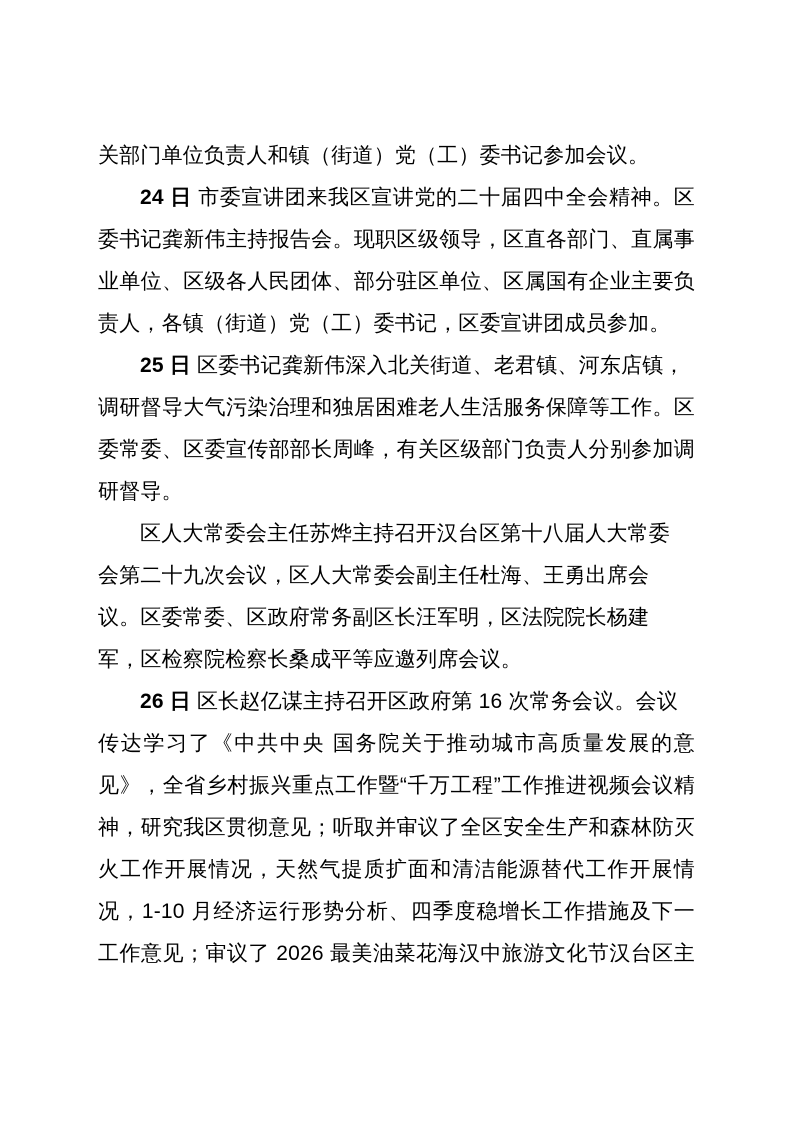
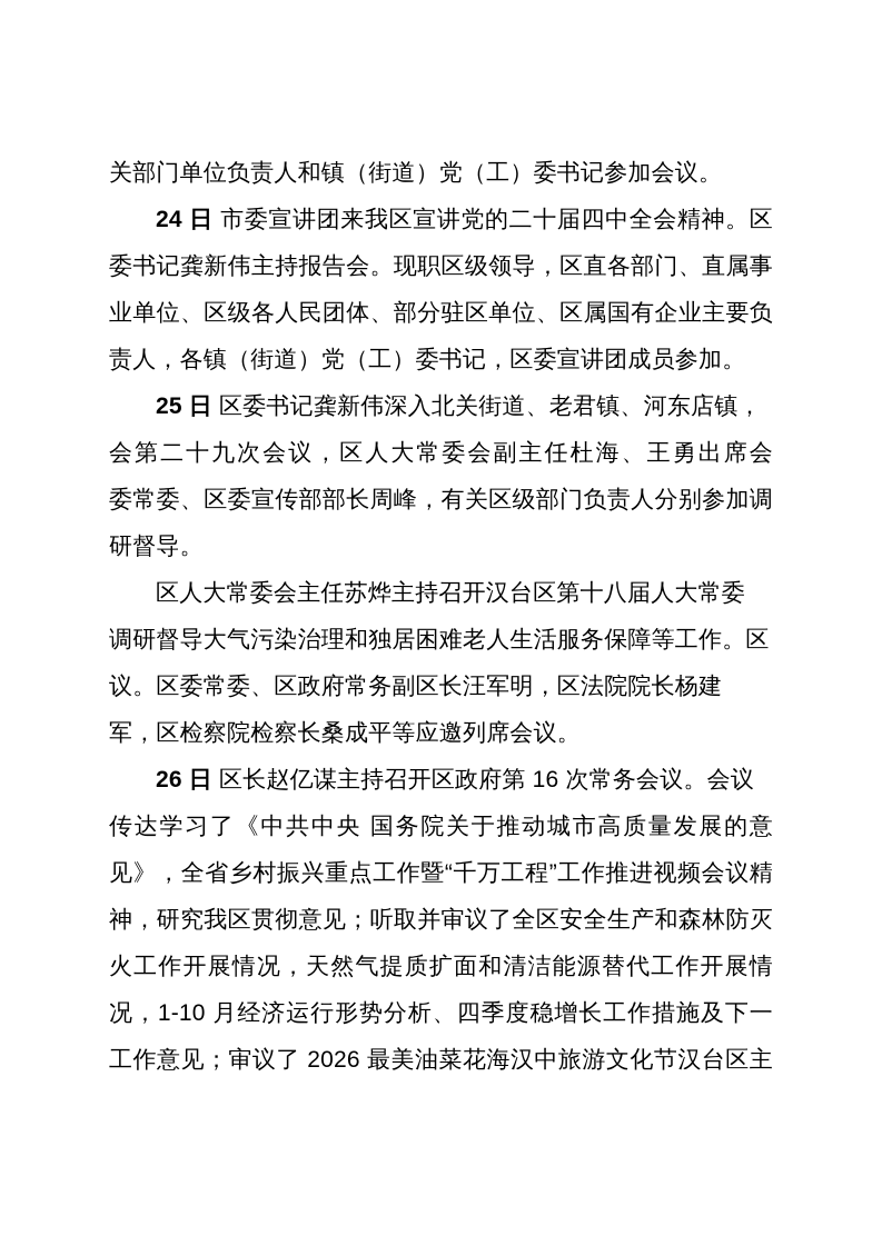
  关部门单位负责人和镇（街道）党（工）委书记参加会议。
  24 日 市委宣讲团来我区宣讲党的二十届四中全会精神。区
  委书记龚新伟主持报告会。现职区级领导，区直各部门、直属事
  业单位、区级各人民团体、部分驻区单位、区属国有企业主要负
  责人，各镇（街道）党（工）委书记，区委宣讲团成员参加。
  25 日 区委书记龚新伟深入北关街道、老君镇、河东店镇，
- 调研督导大气污染治理和独居困难老人生活服务保障等工作。区
+ 会第二十九次会议，区人大常委会副主任杜海、王勇出席会
  委常委、区委宣传部部长周峰，有关区级部门负责人分别参加调
  研督导。
  区人大常委会主任苏烨主持召开汉台区第十八届人大常委
- 会第二十九次会议，区人大常委会副主任杜海、王勇出席会
+ 调研督导大气污染治理和独居困难老人生活服务保障等工作。区
  议。区委常委、区政府常务副区长汪军明，区法院院长杨建
  军，区检察院检察长桑成平等应邀列席会议。
  26 日 区长赵亿谋主持召开区政府第 16 次常务会议。会议
  传达学习了《中共中央 国务院关于推动城市高质量发展的意
  见》，全省乡村振兴重点工作暨“千万工程”工作推进视频会议精
  神，研究我区贯彻意见；听取并审议了全区安全生产和森林防灭
  火工作开展情况，天然气提质扩面和清洁能源替代工作开展情
  况，1-10 月经济运行形势分析、四季度稳增长工作措施及下一
  工作意见；审议了 2026 最美油菜花海汉中旅游文化节汉台区主
